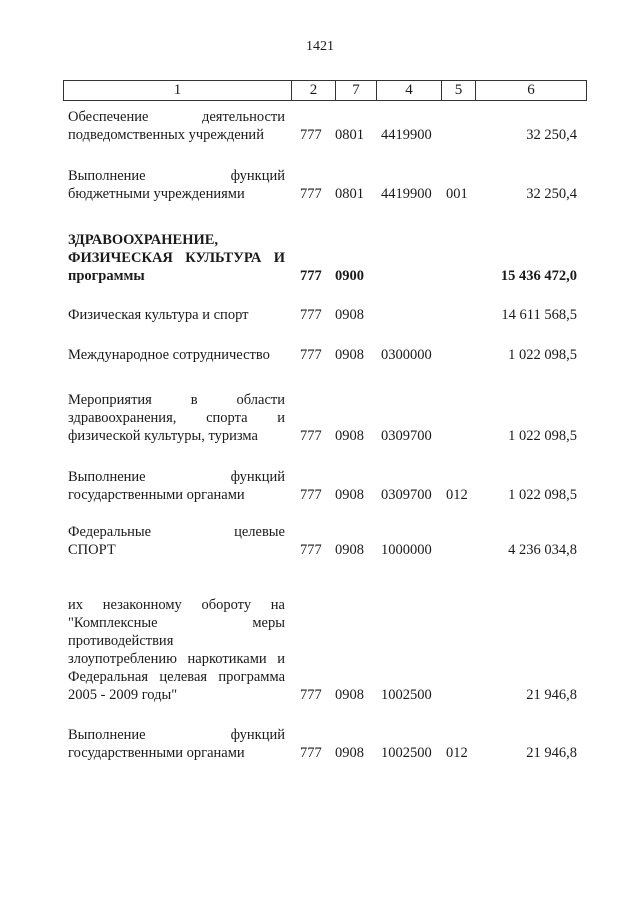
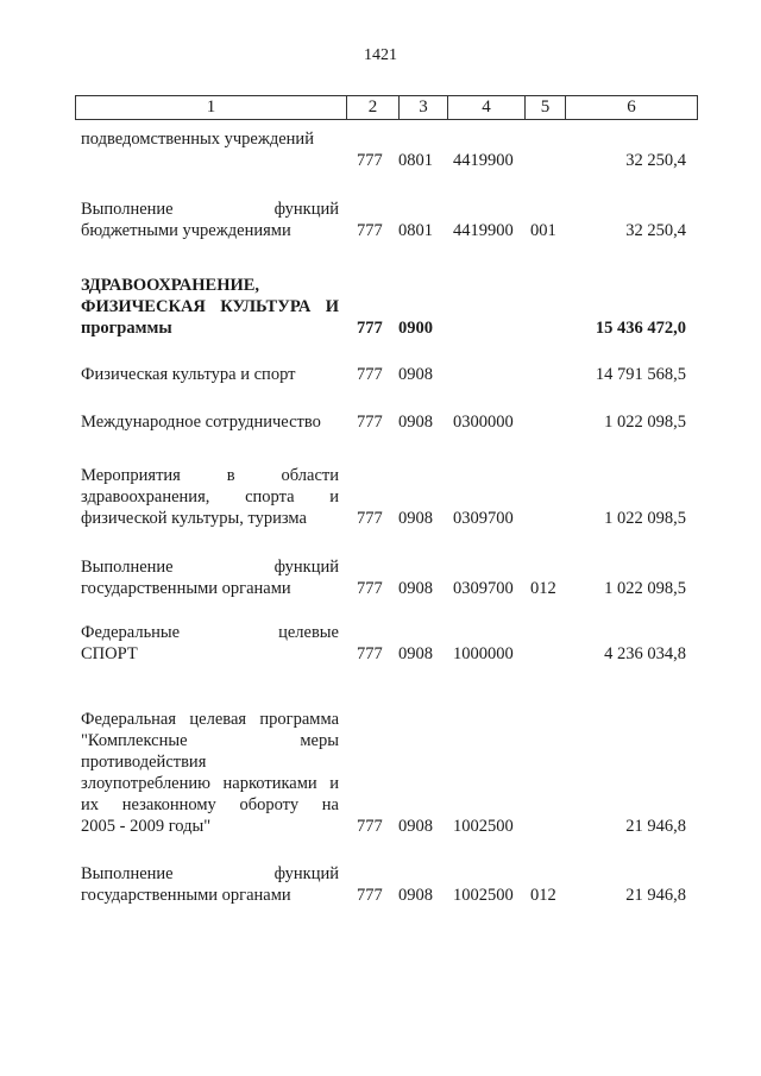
  1421
  1
  2
- 7
+ 3
  4
  5
  6
- Обеспечение деятельности
  подведомственных учреждений
  777
  0801
  4419900
  32 250,4
  Выполнение функций
  бюджетными учреждениями
  777
  0801
  4419900
  001
  32 250,4
  ЗДРАВООХРАНЕНИЕ,
  ФИЗИЧЕСКАЯ КУЛЬТУРА И
  программы
  777
  0900
  15 436 472,0
  Физическая культура и спорт
  777
  0908
- 14 611 568,5
+ 14 791 568,5
  Международное сотрудничество
  777
  0908
  0300000
  1 022 098,5
  Мероприятия в области
  здравоохранения, спорта и
  физической культуры, туризма
  777
  0908
  0309700
  1 022 098,5
  Выполнение функций
  государственными органами
  777
  0908
  0309700
  012
  1 022 098,5
  Федеральные целевые
  СПОРТ
  777
  0908
  1000000
  4 236 034,8
- их незаконному обороту на
+ Федеральная целевая программа
  "Комплексные меры
  противодействия
  злоупотреблению наркотиками и
- Федеральная целевая программа
+ их незаконному обороту на
  2005 - 2009 годы"
  777
  0908
  1002500
  21 946,8
  Выполнение функций
  государственными органами
  777
  0908
  1002500
  012
  21 946,8
